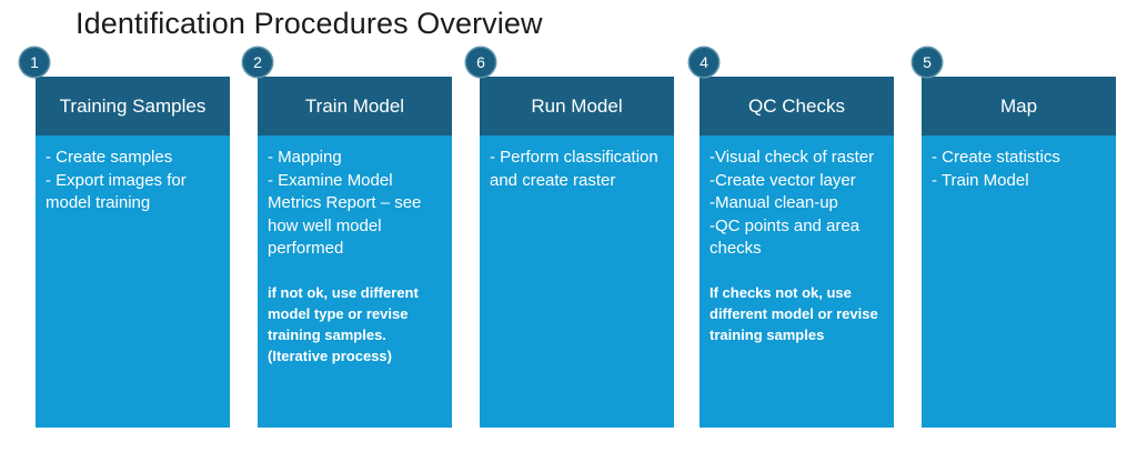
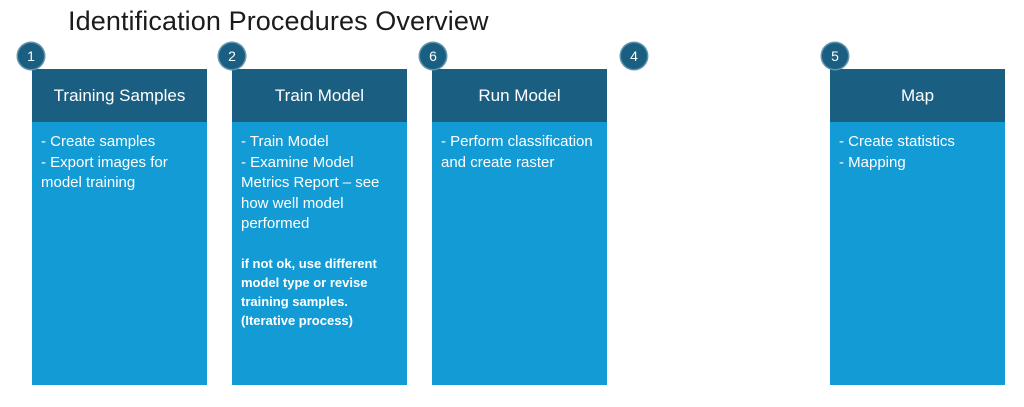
  Identification Procedures Overview
  1
  Training Samples
  - Create samples
  - Export images for model training
  2
  Train Model
- - Mapping
+ - Train Model
  - Examine Model Metrics Report – see how well model performed
  if not ok, use different model type or revise training samples. (Iterative process)
  6
  Run Model
  - Perform classification and create raster
  4
- QC Checks
- -Visual check of raster
- -Create vector layer
- -Manual clean-up
- -QC points and area checks
- If checks not ok, use different model or revise training samples
  5
  Map
  - Create statistics
- - Train Model
+ - Mapping
